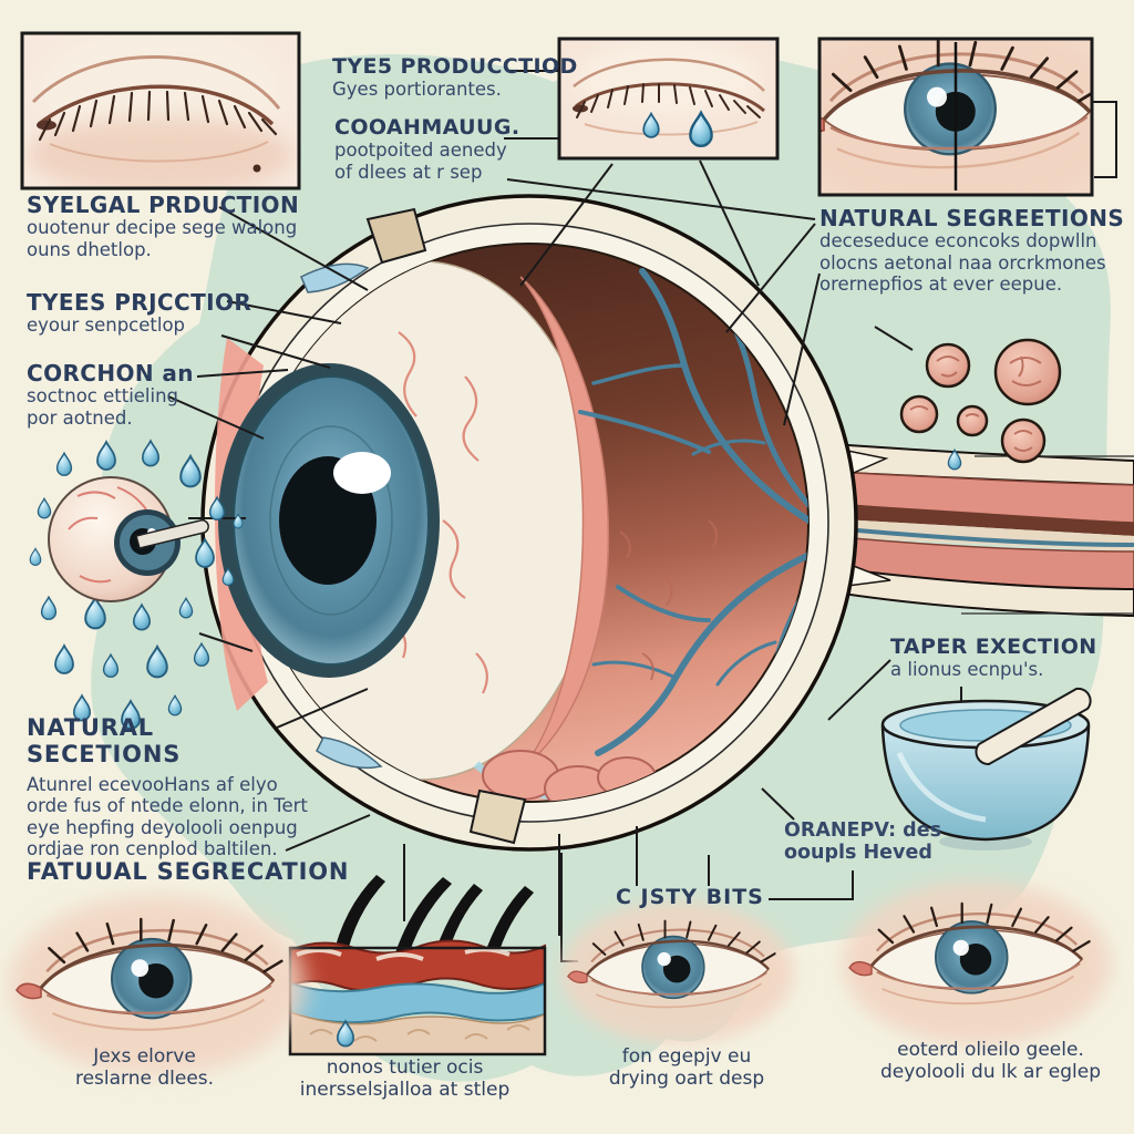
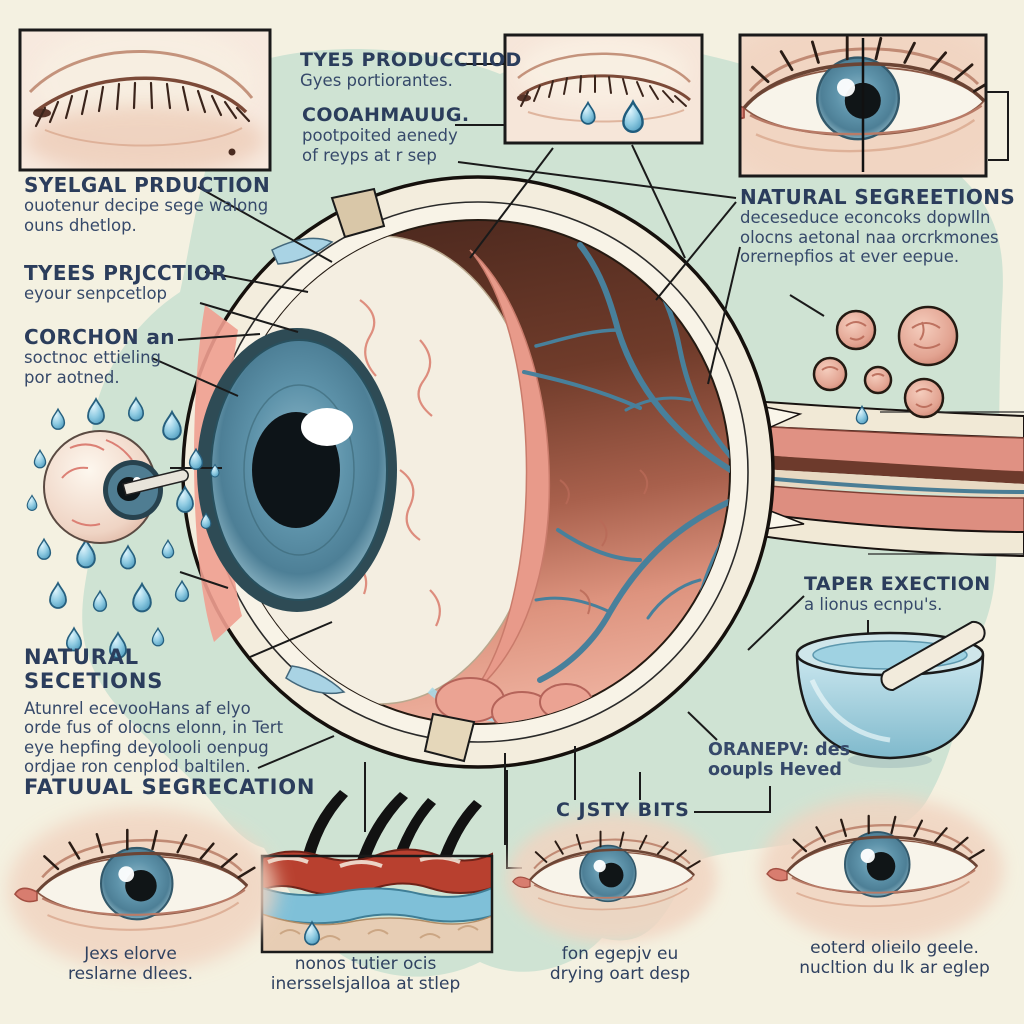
  TYE5 PRODUCCTIOD
  Gyes portiorantes.
  COOAHMAUUG.
  pootpoited aenedy
- of dlees at r sep
+ of reyps at r sep
  SYELGAL PRDUCTION
  ouotenur decipe sege walong
  ouns dhetlop.
  TYEES PRJCCTIOR
  eyour senpcetlop
  CORCHON an
  soctnoc ettieling
  por aotned.
  NATURAL SECETIONS
  Atunrel ecevooHans af elyo
- orde fus of ntede elonn, in Tert
+ orde fus of olocns elonn, in Tert
  eye hepfing deyolooli oenpug
  ordjae ron cenplod baltilen.
  FATUUAL SEGRECATION
  NATURAL SEGREETIONS
  deceseduce econcoks dopwlln
  olocns aetonal naa orcrkmones
  orernepfios at ever eepue.
  TAPER EXECTION
  a lionus ecnpu's.
  ORANEPV: des
  ooupls Heved
  C JSTY BITS
  Jexs elorve
  reslarne dlees.
  nonos tutier ocis
  inersselsjalloa at stlep
  fon egepjv eu
  drying oart desp
  eoterd olieilo geele.
- deyolooli du lk ar eglep
+ nucltion du lk ar eglep
